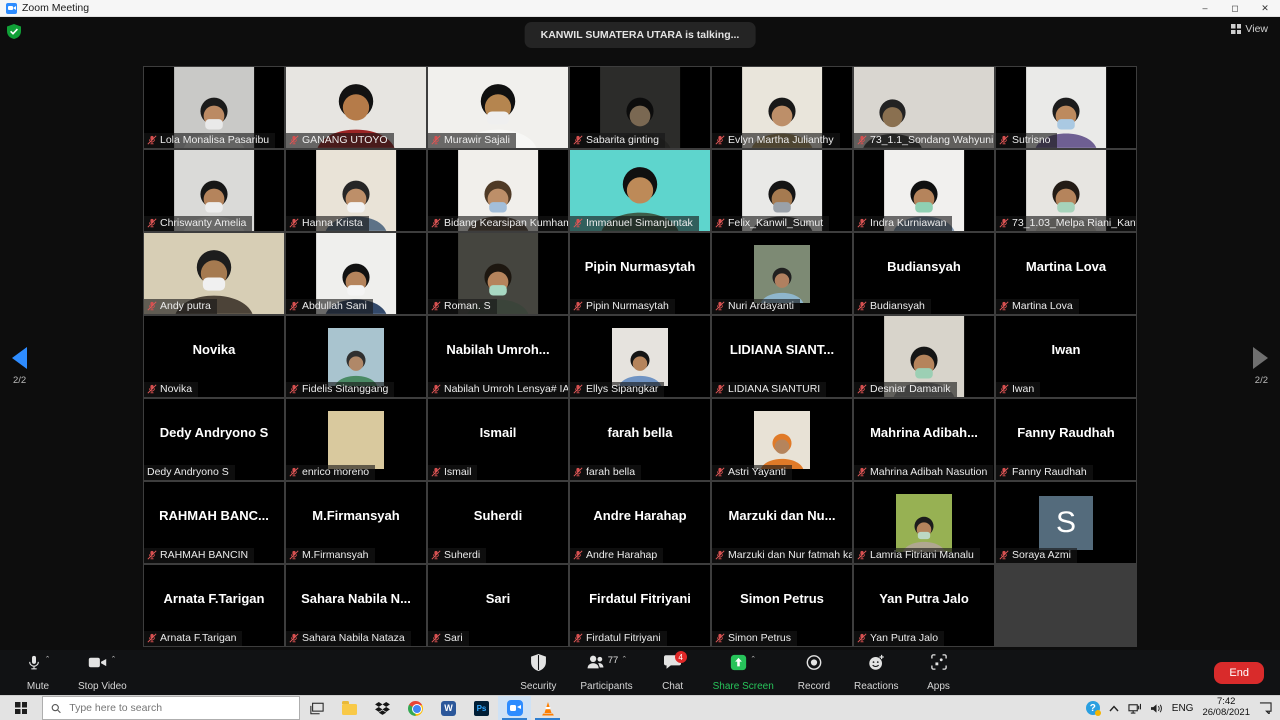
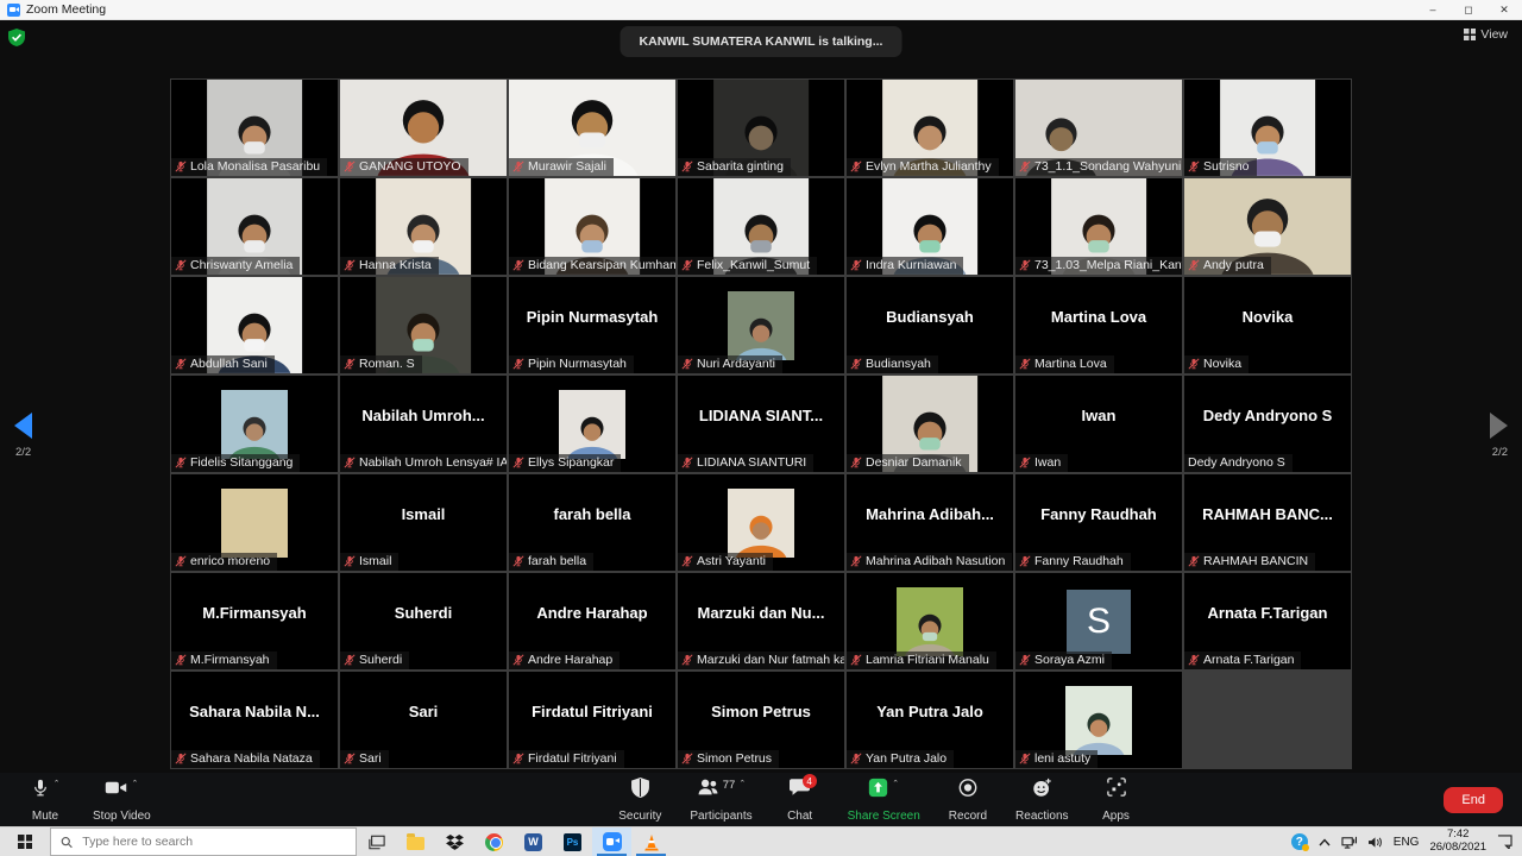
  Zoom Meeting
  –
  ◻
  ✕
- KANWIL SUMATERA UTARA is talking...
+ KANWIL SUMATERA KANWIL is talking...
  View
  Lola Monalisa Pasaribu
  GANANG UTOYO
  Murawir Sajali
  Sabarita ginting
  Evlyn Martha Julianthy
  73_1.1_Sondang Wahyuni
  Sutrisno
  Chriswanty Amelia
  Hanna Krista
  Bidang Kearsipan Kumham
- Immanuel Simanjuntak
  Felix_Kanwil_Sumut
  Indra Kurniawan
  73_1.03_Melpa Riani_Kan
  Andy putra
  Abdullah Sani
  Roman. S
  Pipin Nurmasytah
  Pipin Nurmasytah
  Nuri Ardayanti
  Budiansyah
  Budiansyah
  Martina Lova
  Martina Lova
  Novika
  Novika
  Fidelis Sitanggang
  Nabilah Umroh...
  Nabilah Umroh Lensya# IA
  Ellys Sipangkar
  LIDIANA SIANT...
  LIDIANA SIANTURI
  Desniar Damanik
  Iwan
  Iwan
  Dedy Andryono S
  Dedy Andryono S
  enrico moreno
  Ismail
  Ismail
  farah bella
  farah bella
  Astri Yayanti
  Mahrina Adibah...
  Mahrina Adibah Nasution
  Fanny Raudhah
  Fanny Raudhah
  RAHMAH BANC...
  RAHMAH BANCIN
  M.Firmansyah
  M.Firmansyah
  Suherdi
  Suherdi
  Andre Harahap
  Andre Harahap
  Marzuki dan Nu...
  Marzuki dan Nur fatmah ka
  Lamria Fitriani Manalu
  S
  Soraya Azmi
  Arnata F.Tarigan
  Arnata F.Tarigan
  Sahara Nabila N...
  Sahara Nabila Nataza
  Sari
  Sari
  Firdatul Fitriyani
  Firdatul Fitriyani
  Simon Petrus
  Simon Petrus
  Yan Putra Jalo
  Yan Putra Jalo
+ leni astuty
  2/2
  2/2
  Mute
  Stop Video
  Security
  77
  Participants
  4
  Chat
  Share Screen
  Record
  Reactions
  Apps
  End
  Type here to search
  W
  Ps
  ?
  ENG
  7:42
  26/08/2021
